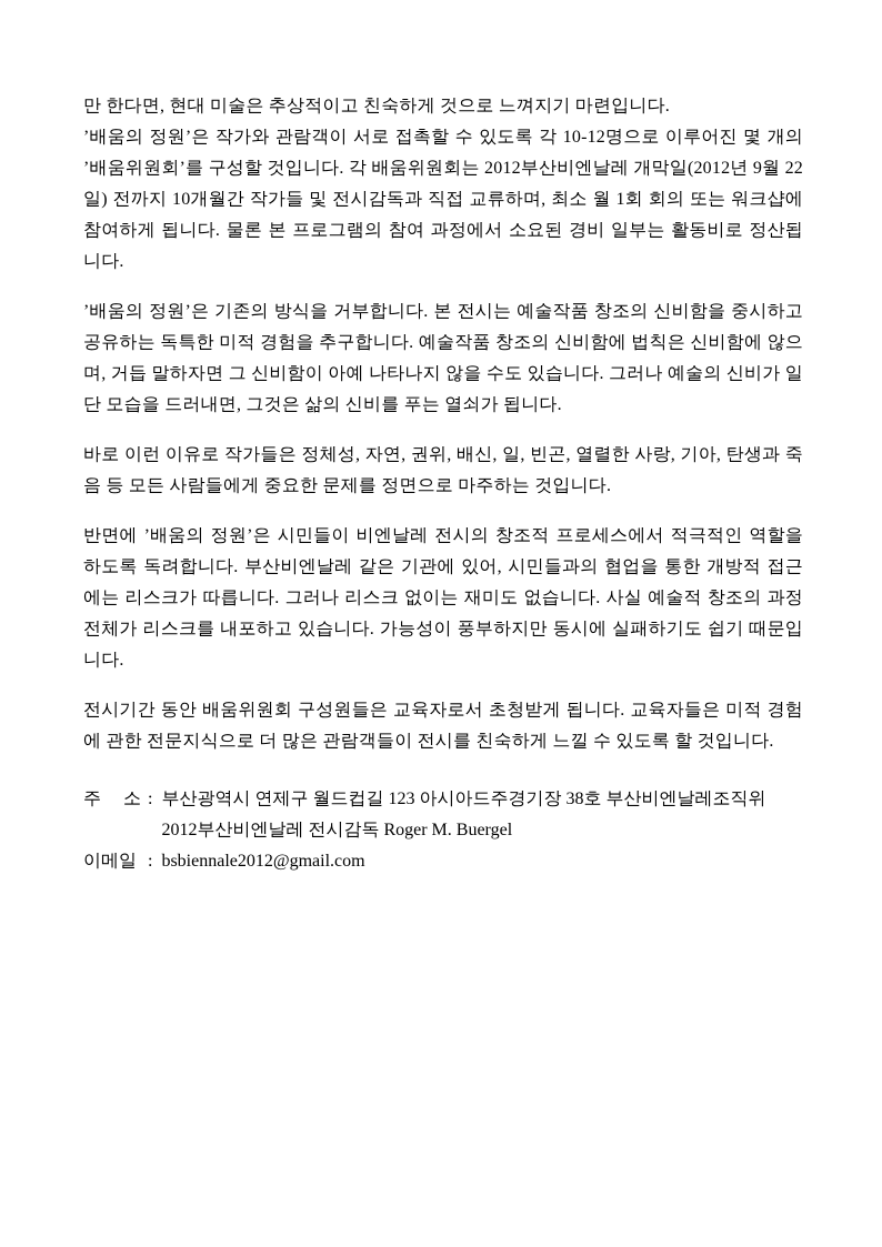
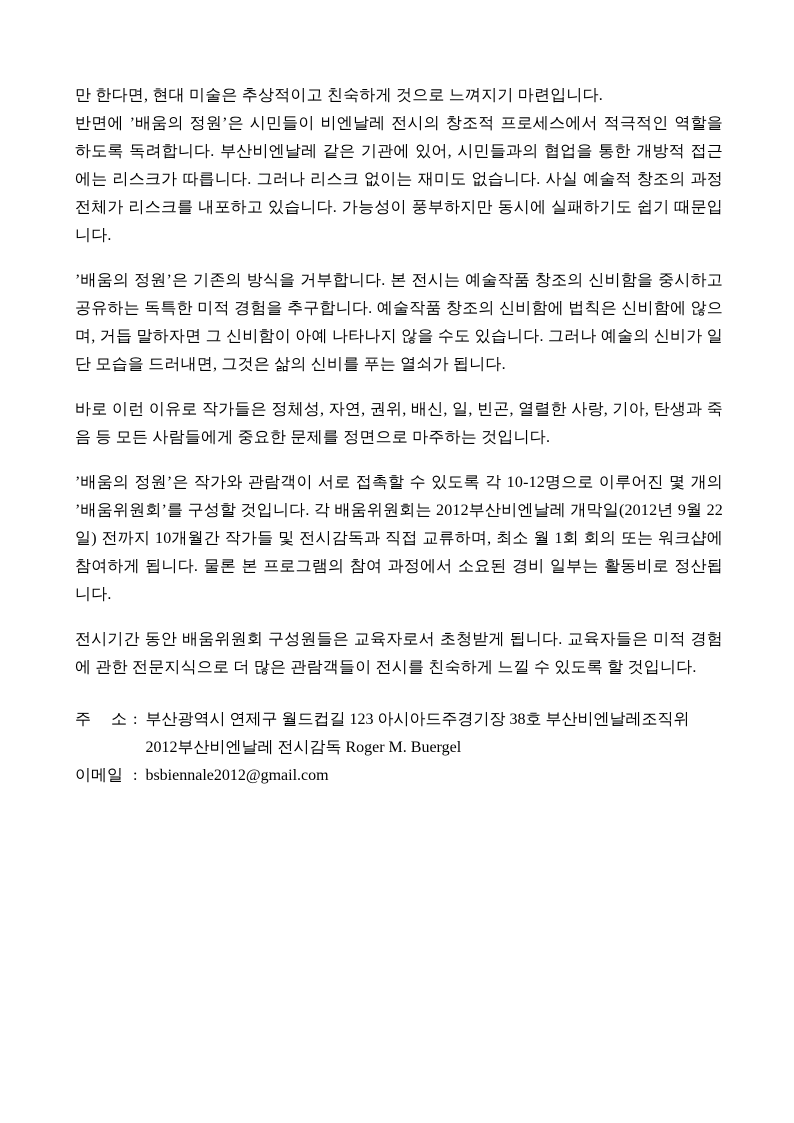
  만 한다면, 현대 미술은 추상적이고 친숙하게 것으로 느껴지기 마련입니다.
- ’배움의 정원’은 작가와 관람객이 서로 접촉할 수 있도록 각 10-12명으로 이루어진 몇 개의 ’배움위원회’를 구성할 것입니다. 각 배움위원회는 2012부산비엔날레 개막일(2012년 9월 22일) 전까지 10개월간 작가들 및 전시감독과 직접 교류하며, 최소 월 1회 회의 또는 워크샵에 참여하게 됩니다. 물론 본 프로그램의 참여 과정에서 소요된 경비 일부는 활동비로 정산됩니다.
+ 반면에 ’배움의 정원’은 시민들이 비엔날레 전시의 창조적 프로세스에서 적극적인 역할을 하도록 독려합니다. 부산비엔날레 같은 기관에 있어, 시민들과의 협업을 통한 개방적 접근에는 리스크가 따릅니다. 그러나 리스크 없이는 재미도 없습니다. 사실 예술적 창조의 과정 전체가 리스크를 내포하고 있습니다. 가능성이 풍부하지만 동시에 실패하기도 쉽기 때문입니다.
  ’배움의 정원’은 기존의 방식을 거부합니다. 본 전시는 예술작품 창조의 신비함을 중시하고 공유하는 독특한 미적 경험을 추구합니다. 예술작품 창조의 신비함에 법칙은 신비함에 않으며, 거듭 말하자면 그 신비함이 아예 나타나지 않을 수도 있습니다. 그러나 예술의 신비가 일단 모습을 드러내면, 그것은 삶의 신비를 푸는 열쇠가 됩니다.
  바로 이런 이유로 작가들은 정체성, 자연, 권위, 배신, 일, 빈곤, 열렬한 사랑, 기아, 탄생과 죽음 등 모든 사람들에게 중요한 문제를 정면으로 마주하는 것입니다.
- 반면에 ’배움의 정원’은 시민들이 비엔날레 전시의 창조적 프로세스에서 적극적인 역할을 하도록 독려합니다. 부산비엔날레 같은 기관에 있어, 시민들과의 협업을 통한 개방적 접근에는 리스크가 따릅니다. 그러나 리스크 없이는 재미도 없습니다. 사실 예술적 창조의 과정 전체가 리스크를 내포하고 있습니다. 가능성이 풍부하지만 동시에 실패하기도 쉽기 때문입니다.
+ ’배움의 정원’은 작가와 관람객이 서로 접촉할 수 있도록 각 10-12명으로 이루어진 몇 개의 ’배움위원회’를 구성할 것입니다. 각 배움위원회는 2012부산비엔날레 개막일(2012년 9월 22일) 전까지 10개월간 작가들 및 전시감독과 직접 교류하며, 최소 월 1회 회의 또는 워크샵에 참여하게 됩니다. 물론 본 프로그램의 참여 과정에서 소요된 경비 일부는 활동비로 정산됩니다.
  전시기간 동안 배움위원회 구성원들은 교육자로서 초청받게 됩니다. 교육자들은 미적 경험에 관한 전문지식으로 더 많은 관람객들이 전시를 친숙하게 느낄 수 있도록 할 것입니다.
  주 소
  :
  부산광역시 연제구 월드컵길 123 아시아드주경기장 38호 부산비엔날레조직위
  2012부산비엔날레 전시감독 Roger M. Buergel
  이메일
  :
  bsbiennale2012@gmail.com
